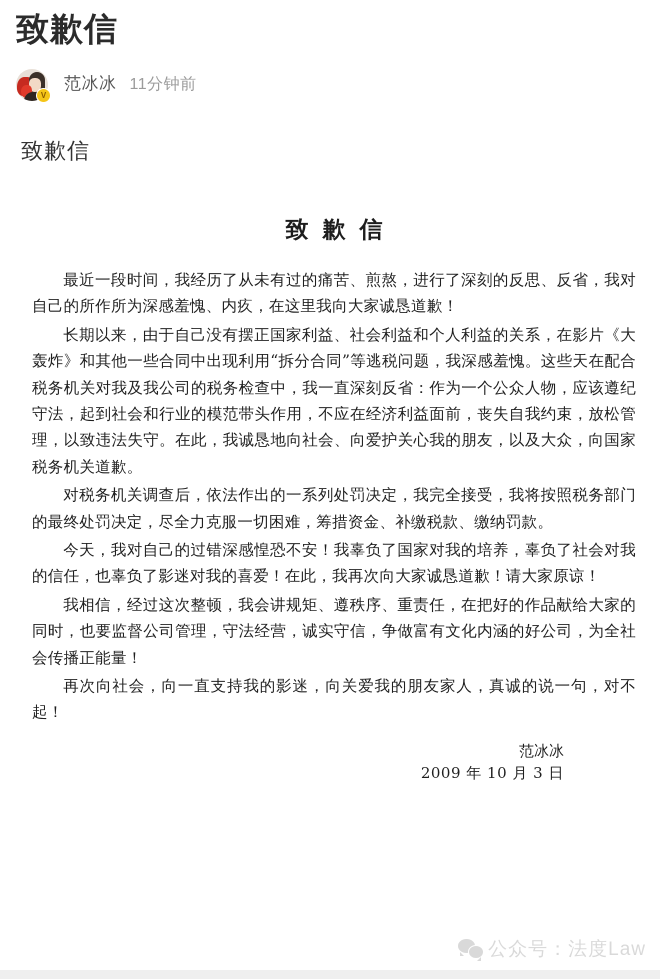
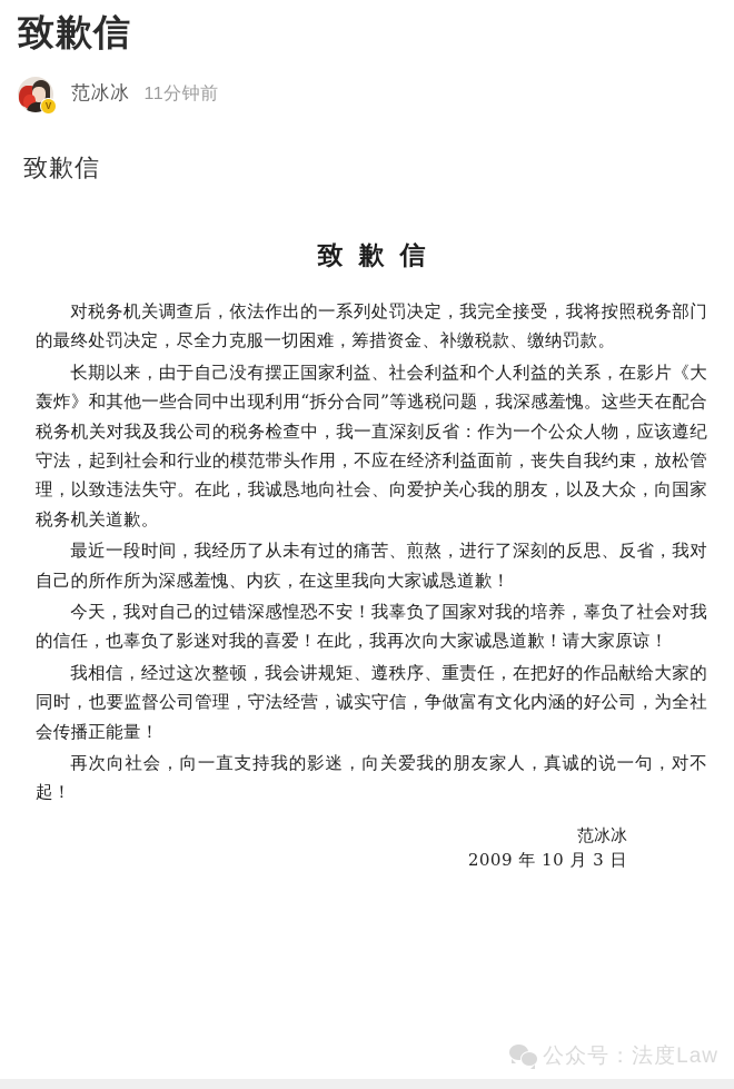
  致歉信
  V
  范冰冰
  11分钟前
  致歉信
  致歉信
- 最近一段时间，我经历了从未有过的痛苦、煎熬，进行了深刻的反思、反省，我对自己的所作所为深感羞愧、内疚，在这里我向大家诚恳道歉！
+ 对税务机关调查后，依法作出的一系列处罚决定，我完全接受，我将按照税务部门的最终处罚决定，尽全力克服一切困难，筹措资金、补缴税款、缴纳罚款。
  长期以来，由于自己没有摆正国家利益、社会利益和个人利益的关系，在影片《大轰炸》和其他一些合同中出现利用“拆分合同”等逃税问题，我深感羞愧。这些天在配合税务机关对我及我公司的税务检查中，我一直深刻反省：作为一个公众人物，应该遵纪守法，起到社会和行业的模范带头作用，不应在经济利益面前，丧失自我约束，放松管理，以致违法失守。在此，我诚恳地向社会、向爱护关心我的朋友，以及大众，向国家税务机关道歉。
- 对税务机关调查后，依法作出的一系列处罚决定，我完全接受，我将按照税务部门的最终处罚决定，尽全力克服一切困难，筹措资金、补缴税款、缴纳罚款。
+ 最近一段时间，我经历了从未有过的痛苦、煎熬，进行了深刻的反思、反省，我对自己的所作所为深感羞愧、内疚，在这里我向大家诚恳道歉！
  今天，我对自己的过错深感惶恐不安！我辜负了国家对我的培养，辜负了社会对我的信任，也辜负了影迷对我的喜爱！在此，我再次向大家诚恳道歉！请大家原谅！
  我相信，经过这次整顿，我会讲规矩、遵秩序、重责任，在把好的作品献给大家的同时，也要监督公司管理，守法经营，诚实守信，争做富有文化内涵的好公司，为全社会传播正能量！
  再次向社会，向一直支持我的影迷，向关爱我的朋友家人，真诚的说一句，对不起！
  范冰冰
  2009 年 10 月 3 日
  公众号：法度Law
